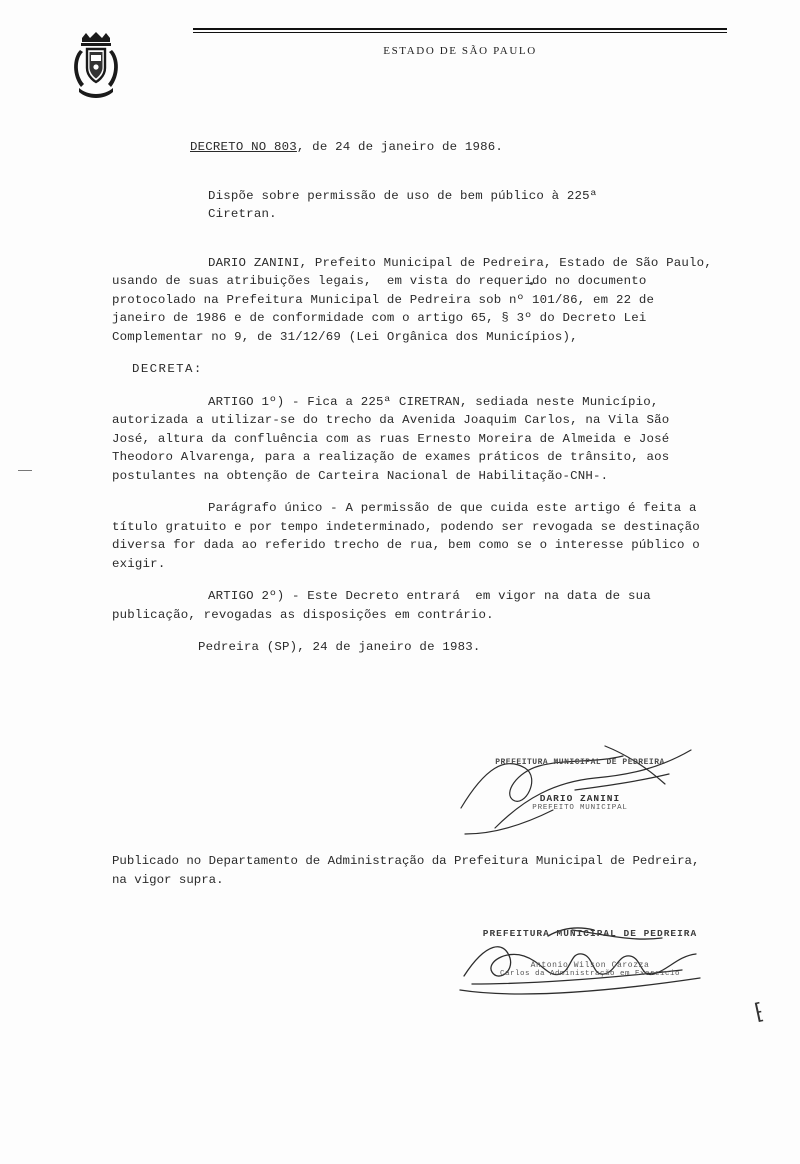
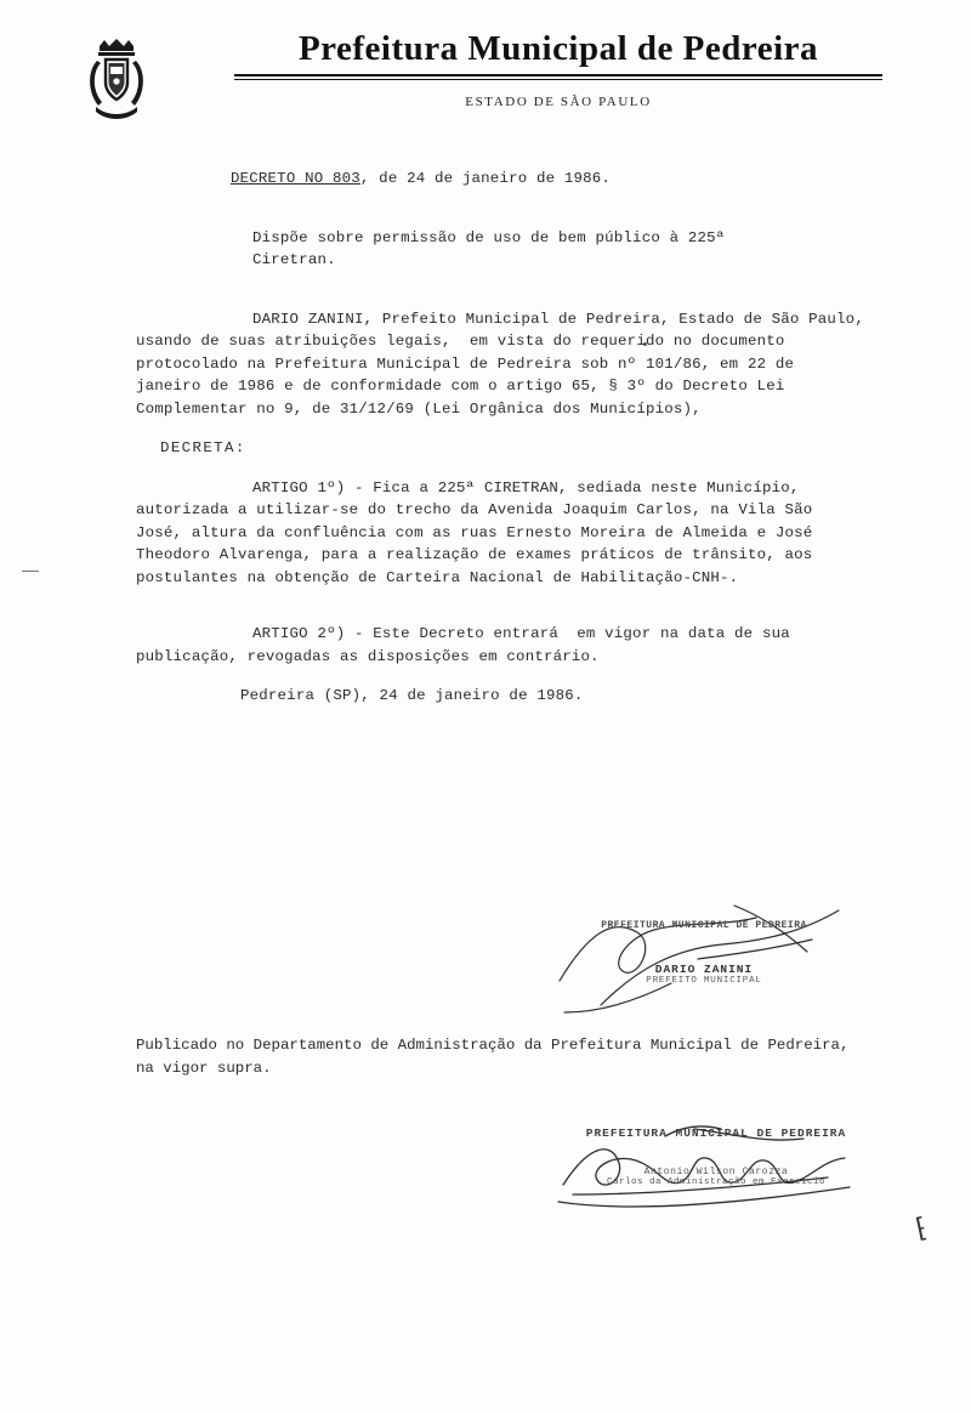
+ Prefeitura Municipal de Pedreira
  ESTADO DE SÃO PAULO
  DECRETO NO 803, de 24 de janeiro de 1986.
  Dispõe sobre permissão de uso de bem público à 225ª Ciretran.
  DARIO ZANINI, Prefeito Municipal de Pedreira, Estado de São Paulo, usando de suas atribuições legais, em vista do requerido no documento protocolado na Prefeitura Municipal de Pedreira sob nº 101/86, em 22 de janeiro de 1986 e de conformidade com o artigo 65, § 3º do Decreto Lei Complementar no 9, de 31/12/69 (Lei Orgânica dos Municípios),
  DECRETA:
  ARTIGO 1º) - Fica a 225ª CIRETRAN, sediada neste Município, autorizada a utilizar-se do trecho da Avenida Joaquim Carlos, na Vila São José, altura da confluência com as ruas Ernesto Moreira de Almeida e José Theodoro Alvarenga, para a realização de exames práticos de trânsito, aos postulantes na obtenção de Carteira Nacional de Habilitação-CNH-.
- Parágrafo único - A permissão de que cuida este artigo é feita a título gratuito e por tempo indeterminado, podendo ser revogada se destinação diversa for dada ao referido trecho de rua, bem como se o interesse público o exigir.
  ARTIGO 2º) - Este Decreto entrará em vigor na data de sua publicação, revogadas as disposições em contrário.
- Pedreira (SP), 24 de janeiro de 1983.
+ Pedreira (SP), 24 de janeiro de 1986.
  PREFEITURA MUNICIPAL DE PEDREIRA
  DARIO ZANINI
  PREFEITO MUNICIPAL
  Publicado no Departamento de Administração da Prefeitura Municipal de Pedreira, na vigor supra.
  PREFEITURA MUNICIPAL DE PEDREIRA
  Antonio Wilson Carozza
  Carlos da Administração em Exercício
